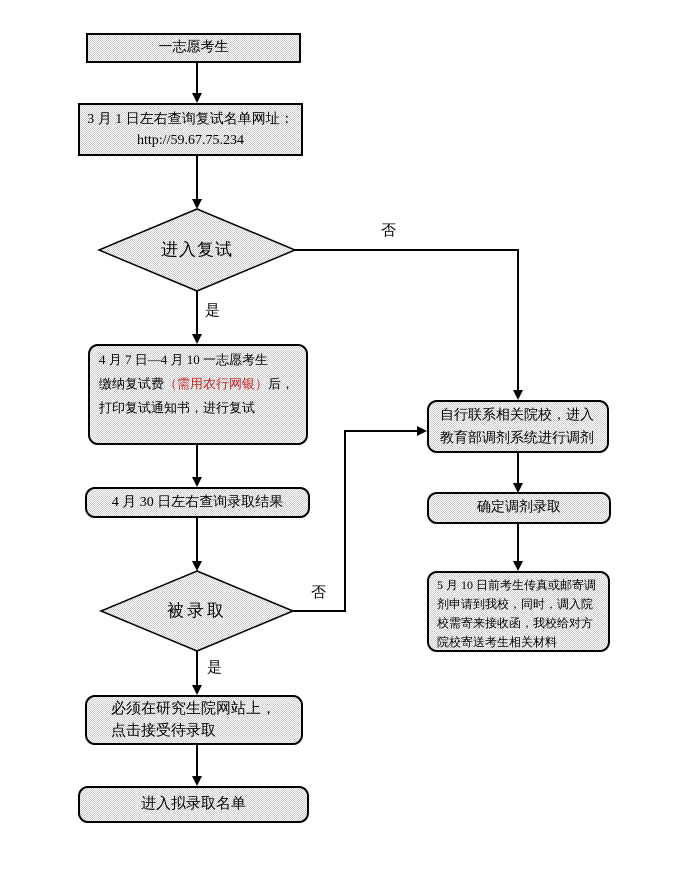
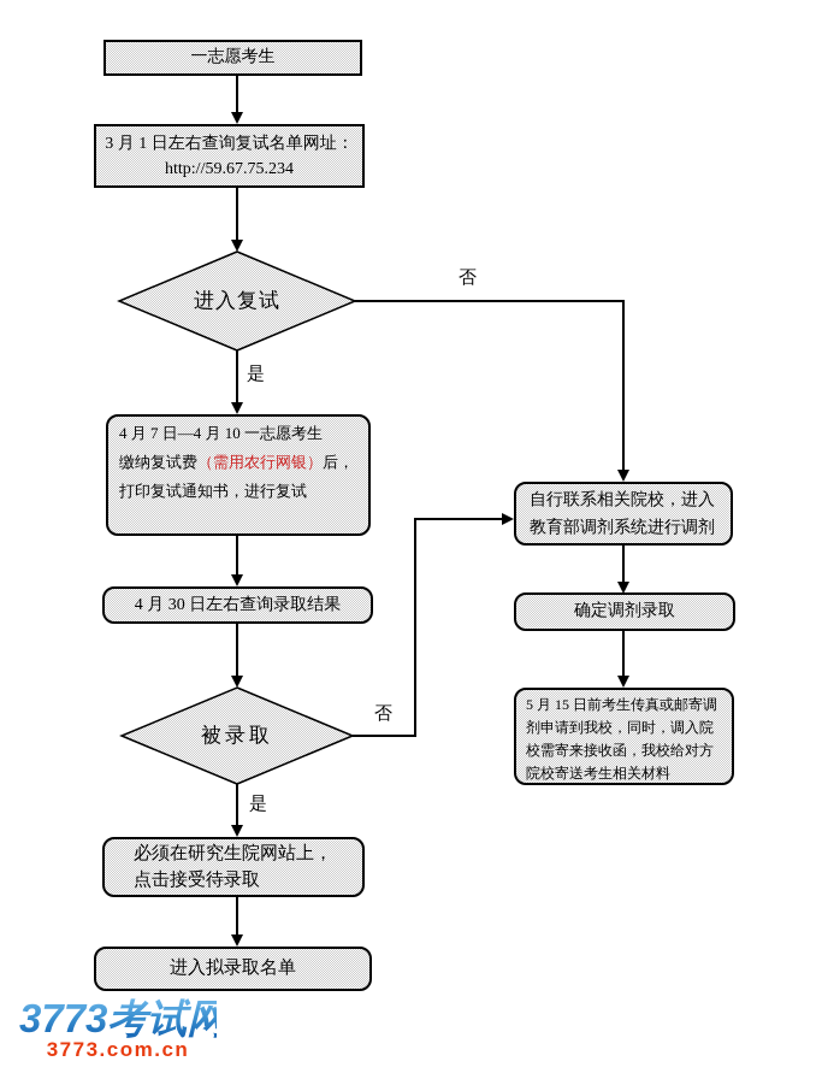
  一志愿考生
  3 月 1 日左右查询复试名单网址：
  http://59.67.75.234
  4 月 7 日—4 月 10 一志愿考生
  缴纳复试费（需用农行网银）后，
  打印复试通知书，进行复试
  4 月 30 日左右查询录取结果
  必须在研究生院网站上，
  点击接受待录取
  进入拟录取名单
  自行联系相关院校，进入
  教育部调剂系统进行调剂
  确定调剂录取
- 5 月 10 日前考生传真或邮寄调
+ 5 月 15 日前考生传真或邮寄调
  剂申请到我校，同时，调入院
  校需寄来接收函，我校给对方
  院校寄送考生相关材料
  进入复试
  被录取
  否
  是
  否
  是
+ 3773考试网
+ 3773.com.cn
